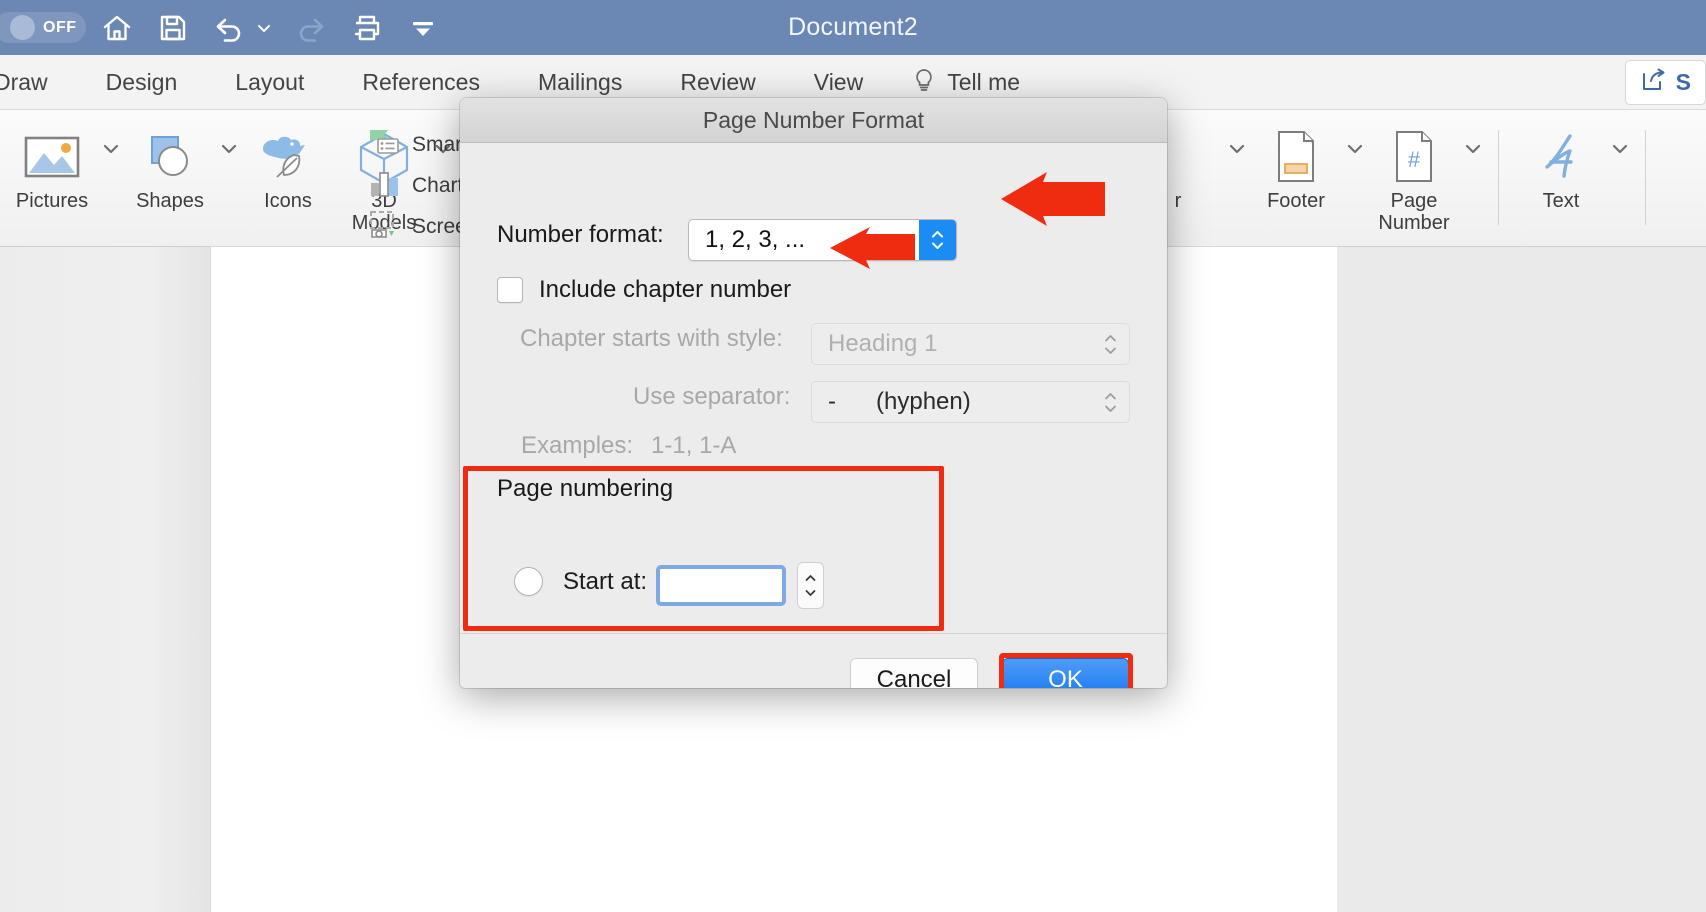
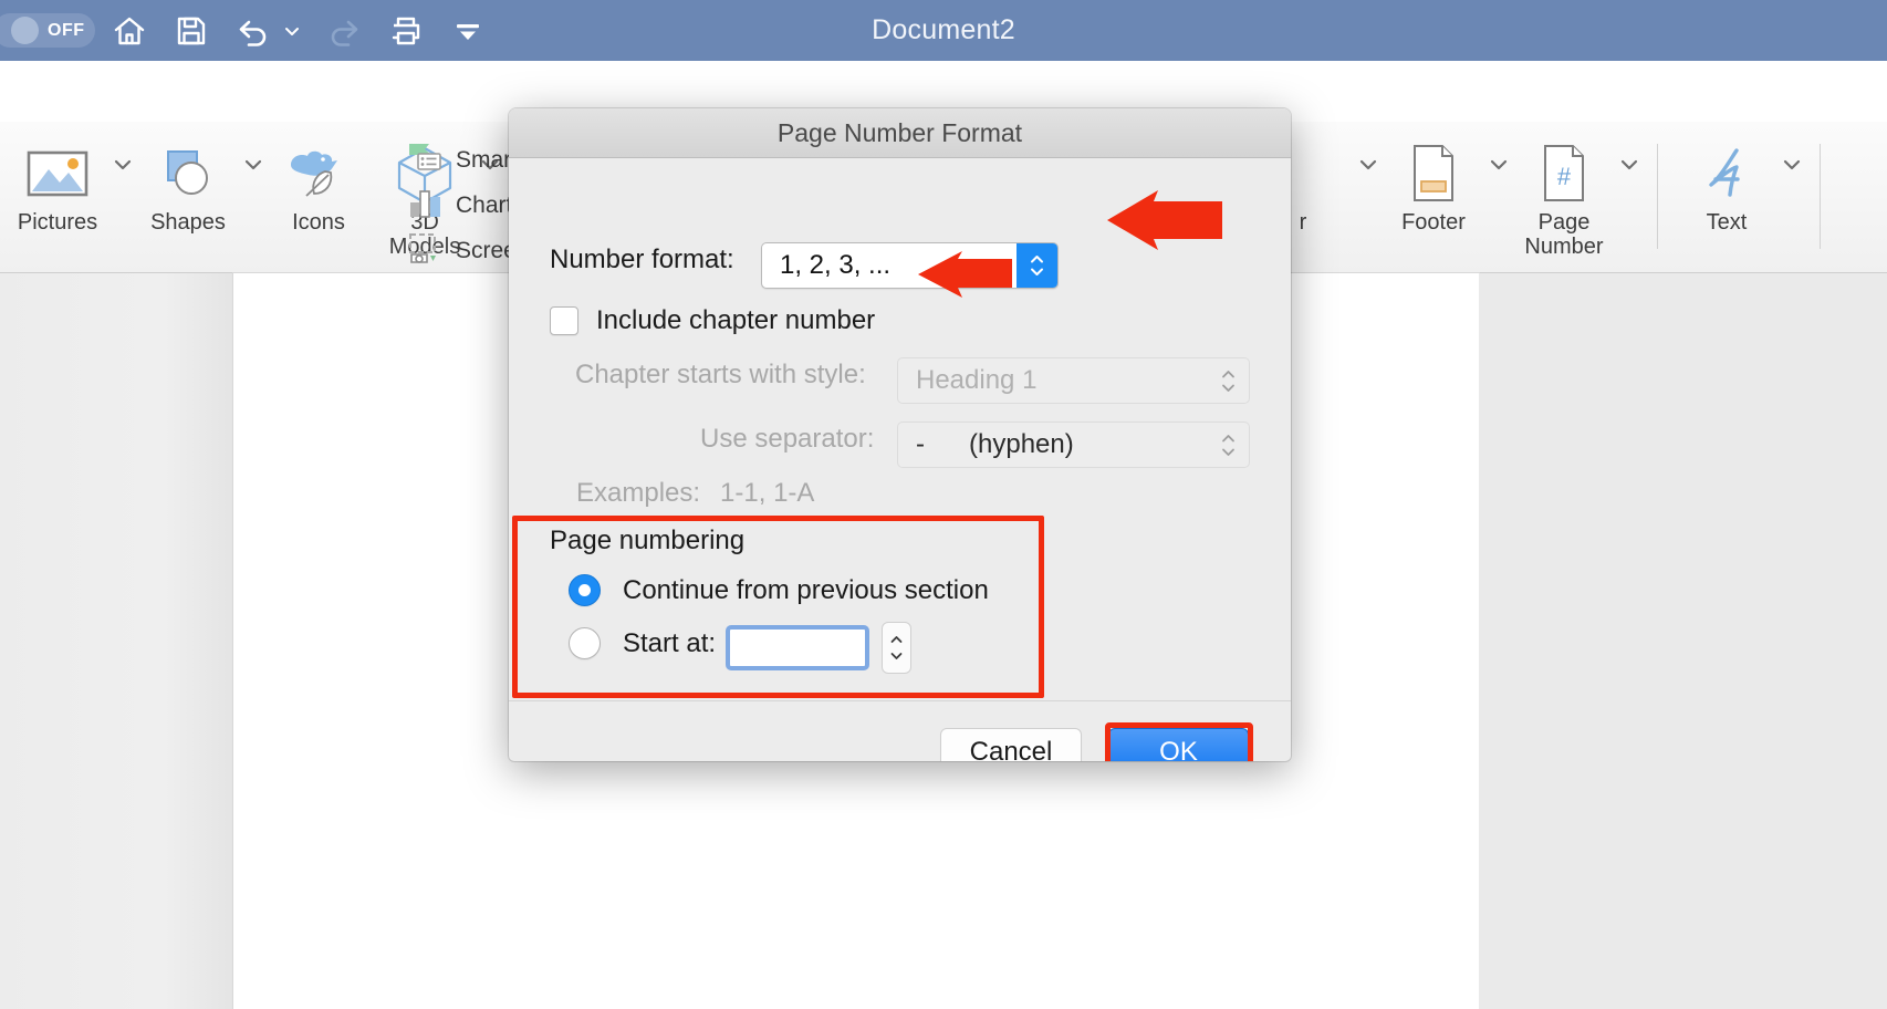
  OFF
  Document2
- Draw
- Design
- Layout
- References
- Mailings
- Review
- View
- Tell me
- S
  Pictures
  Shapes
  Icons
  3D
  Models
  Smar
  Char
  Scre
  r
  Footer
  #
  Page
  Number
  Text
  Page Number Format
  Number format:
  1, 2, 3, ...
  Include chapter number
  Chapter starts with style:
  Heading 1
  Use separator:
  - (hyphen)
  Examples:
  1-1, 1-A
  Page numbering
+ Continue from previous section
  Start at:
  Cancel
  OK
